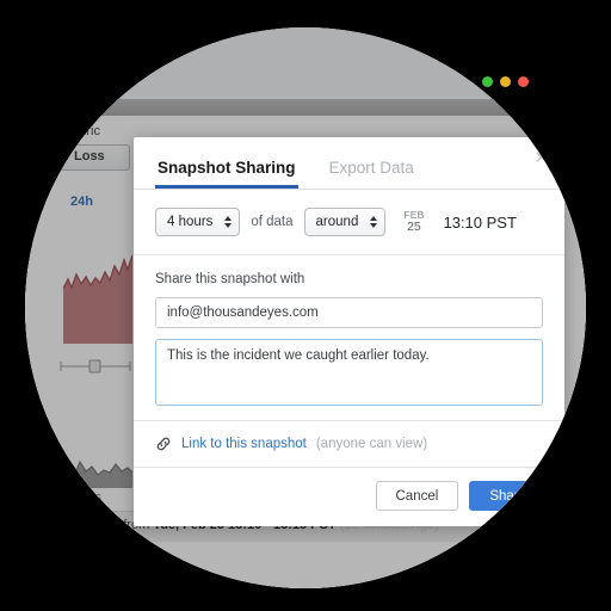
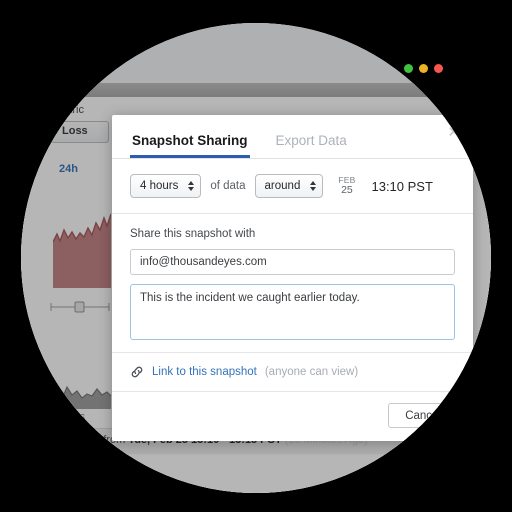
  Metric
  Loss
  24h
  Jan 26
  Snapshot Sharing
  Export Data
  ✕
  4 hours
  of data
  around
  FEB
  25
  13:10 PST
  Share this snapshot with
  info@thousandeyes.com
  This is the incident we caught earlier today.
  Link to this snapshot
  (anyone can view)
  Cancel
- Share
